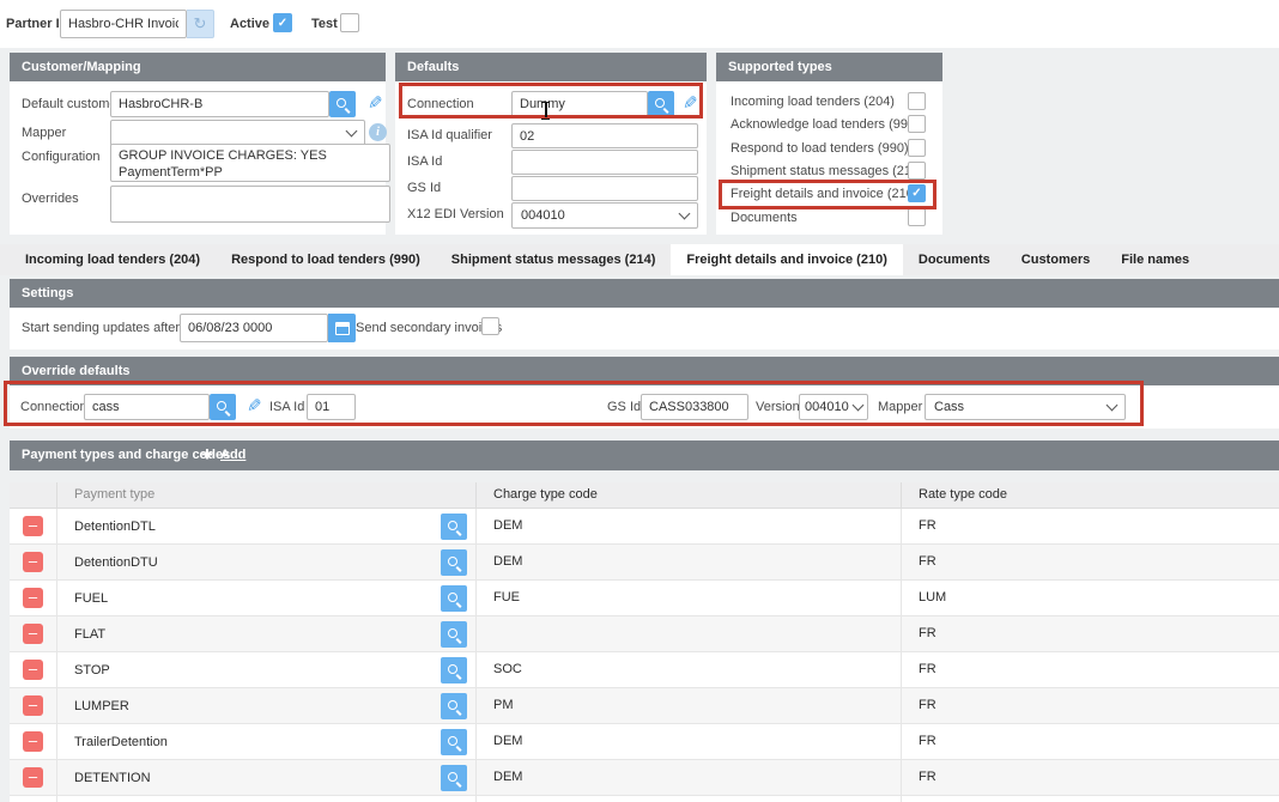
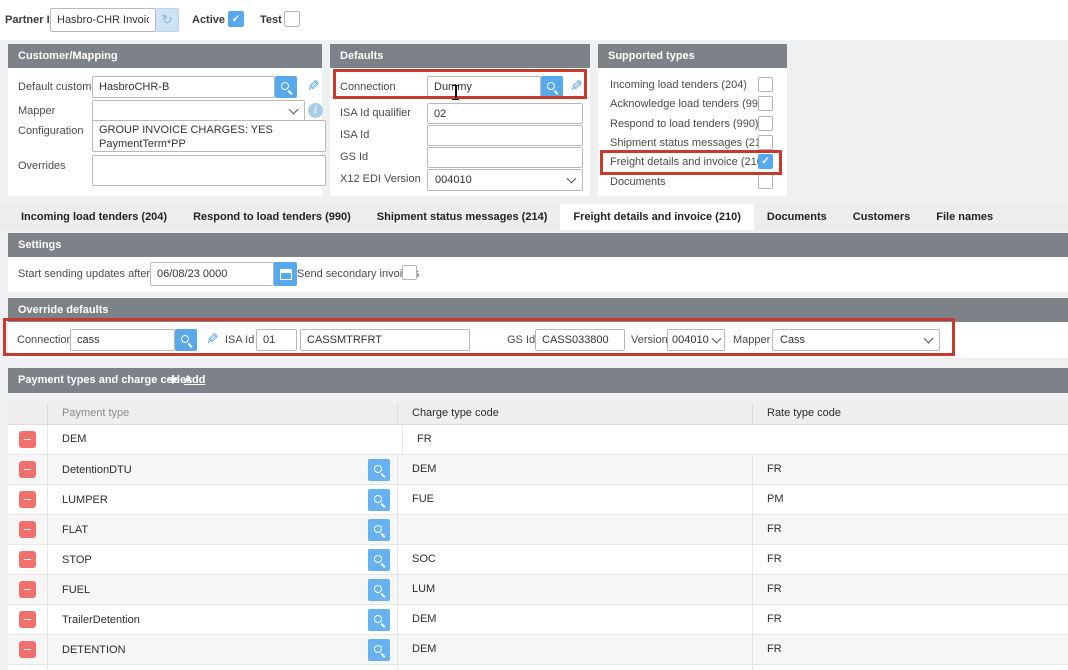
  Partner I
  Hasbro-CHR Invoic
  ↻
  Active
  ✓
  Test
  Customer/Mapping
  Default custom
  HasbroCHR-B
  Mapper
  i
  Configuration
  GROUP INVOICE CHARGES: YES
  PaymentTerm*PP
  Overrides
  Defaults
  Connection
  Dumy
  ISA Id qualifier
  02
  ISA Id
  GS Id
  X12 EDI Version
  004010
  Supported types
  Incoming load tenders (204)
  Acknowledge load tenders (99
  Respond to load tenders (990)
  Shipment status messages (2
  Freight details and invoice (21
  ✓
  Documents
  Incoming load tenders (204) Respond to load tenders (990) Shipment status messages (214) Freight details and invoice (210) Documents Customers File names
  Settings
  Start sending updates after
  06/08/23 0000
  Send secondary invoi
  Override defaults
  Connectio
  cass
  ISA Id
  01
+ CASSMTRFRT
  GS Id
  CASS033800
  Version
  004010
  Mapper
  Cass
  Payment types and charge codes
  +
  Add
  Payment type
  Charge type code
  Rate type code
  –
- DetentionDTL
  DEM
  FR
  –
  DetentionDTU
  DEM
  FR
  –
- FUEL
+ LUMPER
  FUE
- LUM
+ PM
  –
  FLAT
  FR
  –
  STOP
  SOC
  FR
  –
- LUMPER
+ FUEL
- PM
+ LUM
  FR
  –
  TrailerDetention
  DEM
  FR
  –
  DETENTION
  DEM
  FR
